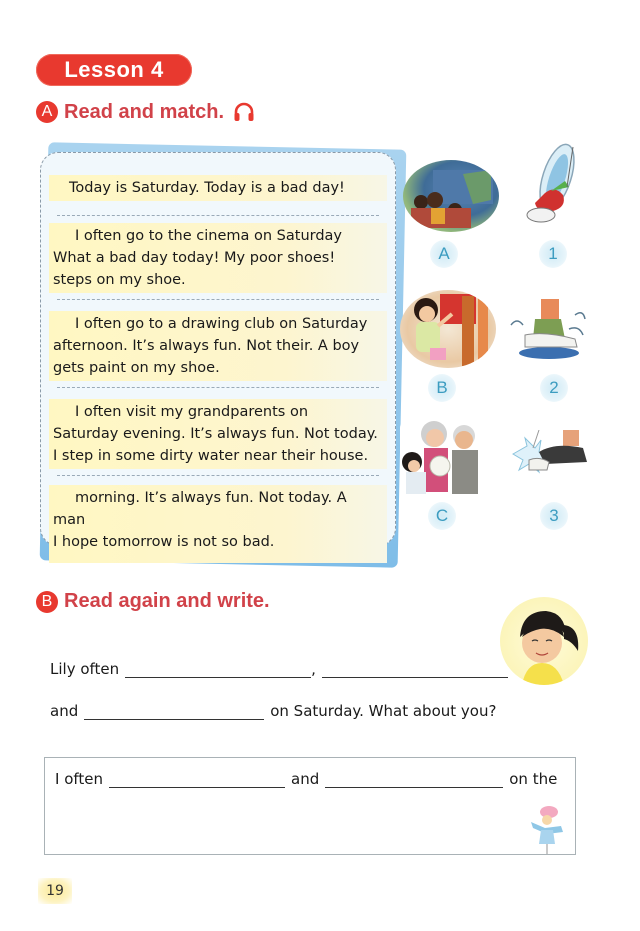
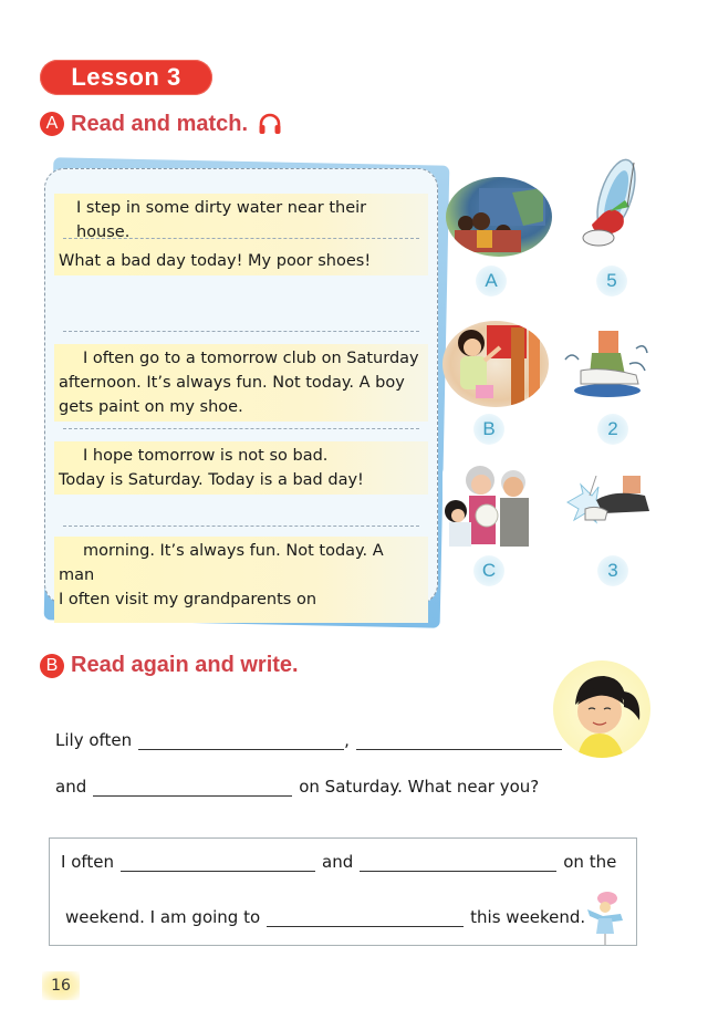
- Lesson 4
+ Lesson 3
  A
  Read and match.
- Today is Saturday. Today is a bad day!
+ I step in some dirty water near their house.
- I often go to the cinema on Saturday
  What a bad day today! My poor shoes!
- steps on my shoe.
- I often go to a drawing club on Saturday
+ I often go to a tomorrow club on Saturday
- afternoon. It’s always fun. Not their. A boy
+ afternoon. It’s always fun. Not today. A boy
  gets paint on my shoe.
- I often visit my grandparents on
+ I hope tomorrow is not so bad.
- Saturday evening. It’s always fun. Not today.
- I step in some dirty water near their house.
+ Today is Saturday. Today is a bad day!
  morning. It’s always fun. Not today. A man
- I hope tomorrow is not so bad.
+ I often visit my grandparents on
  A
- 1
+ 5
  B
  2
  C
  3
  B
  Read again and write.
  Lily often
  ,
  and
- on Saturday. What about you?
+ on Saturday. What near you?
  I often
  and
  on the
+ weekend. I am going to
+ this weekend.
- 19
+ 16
